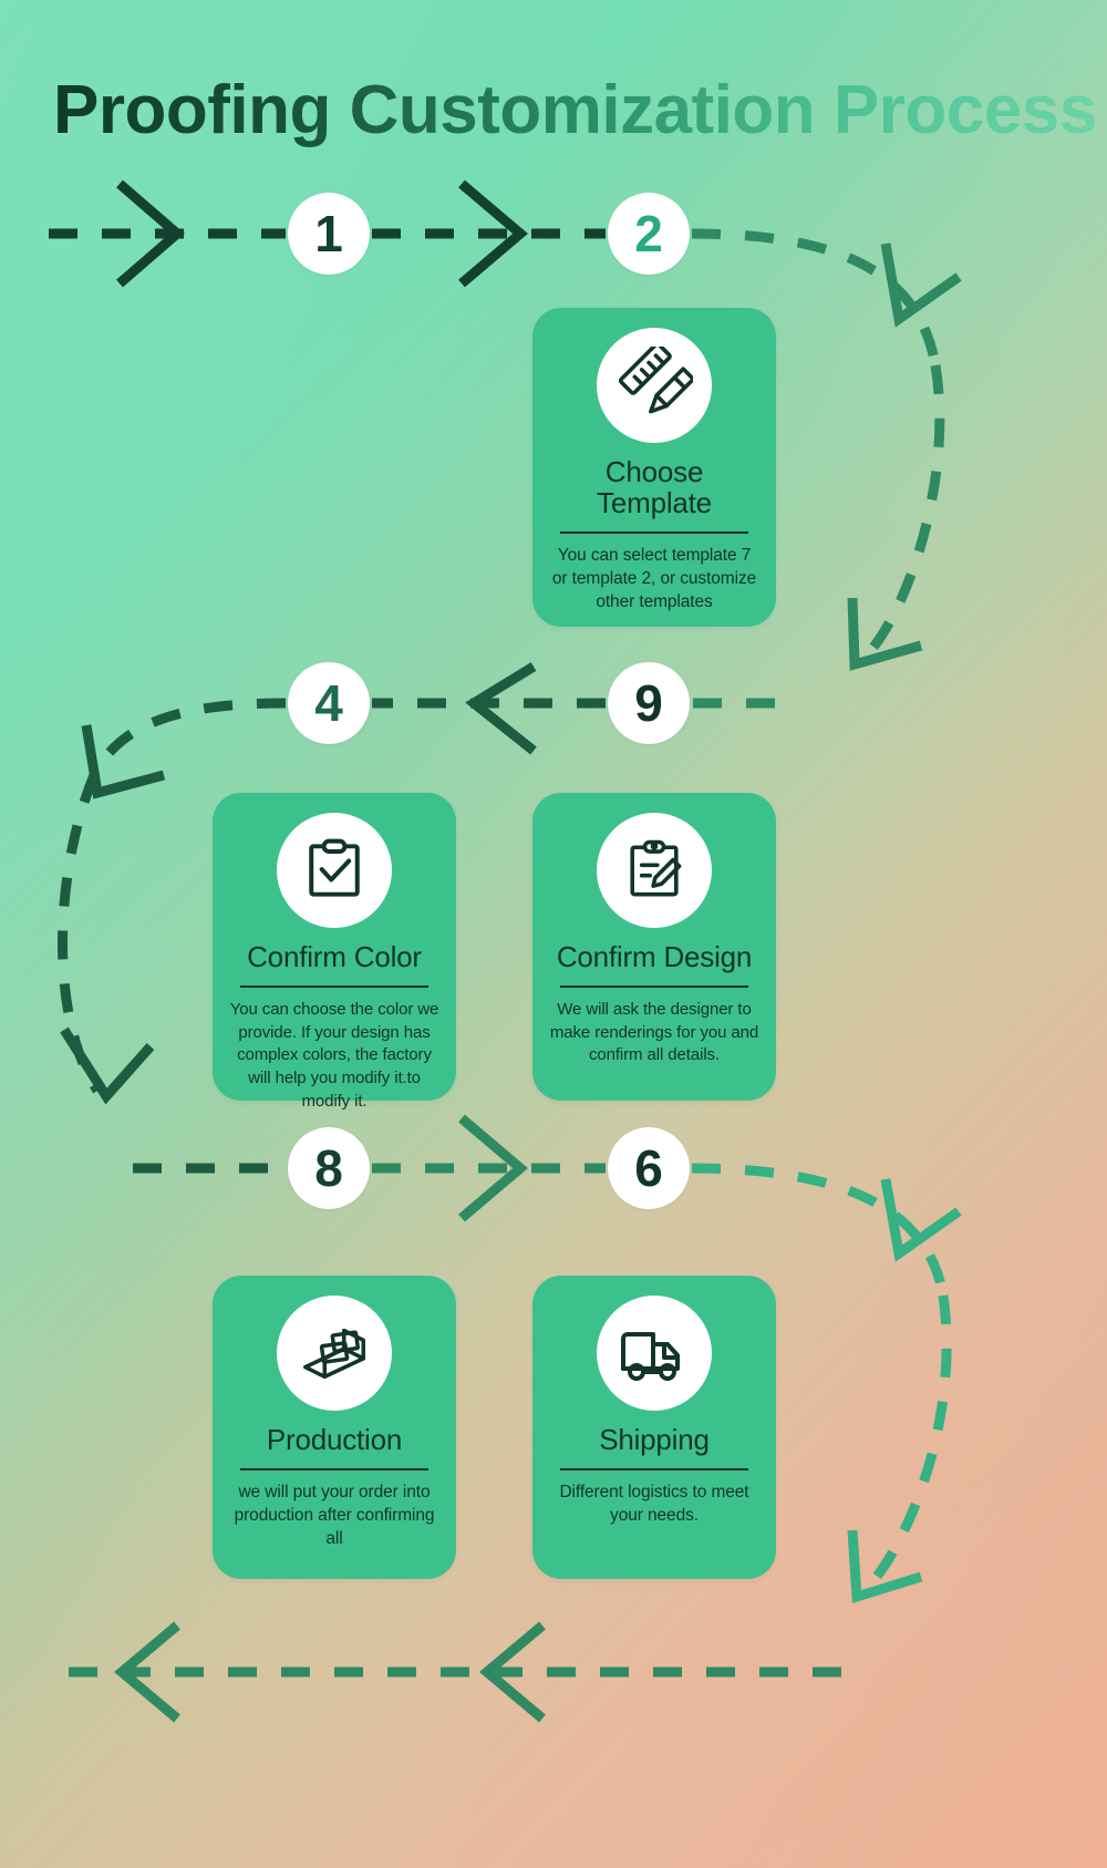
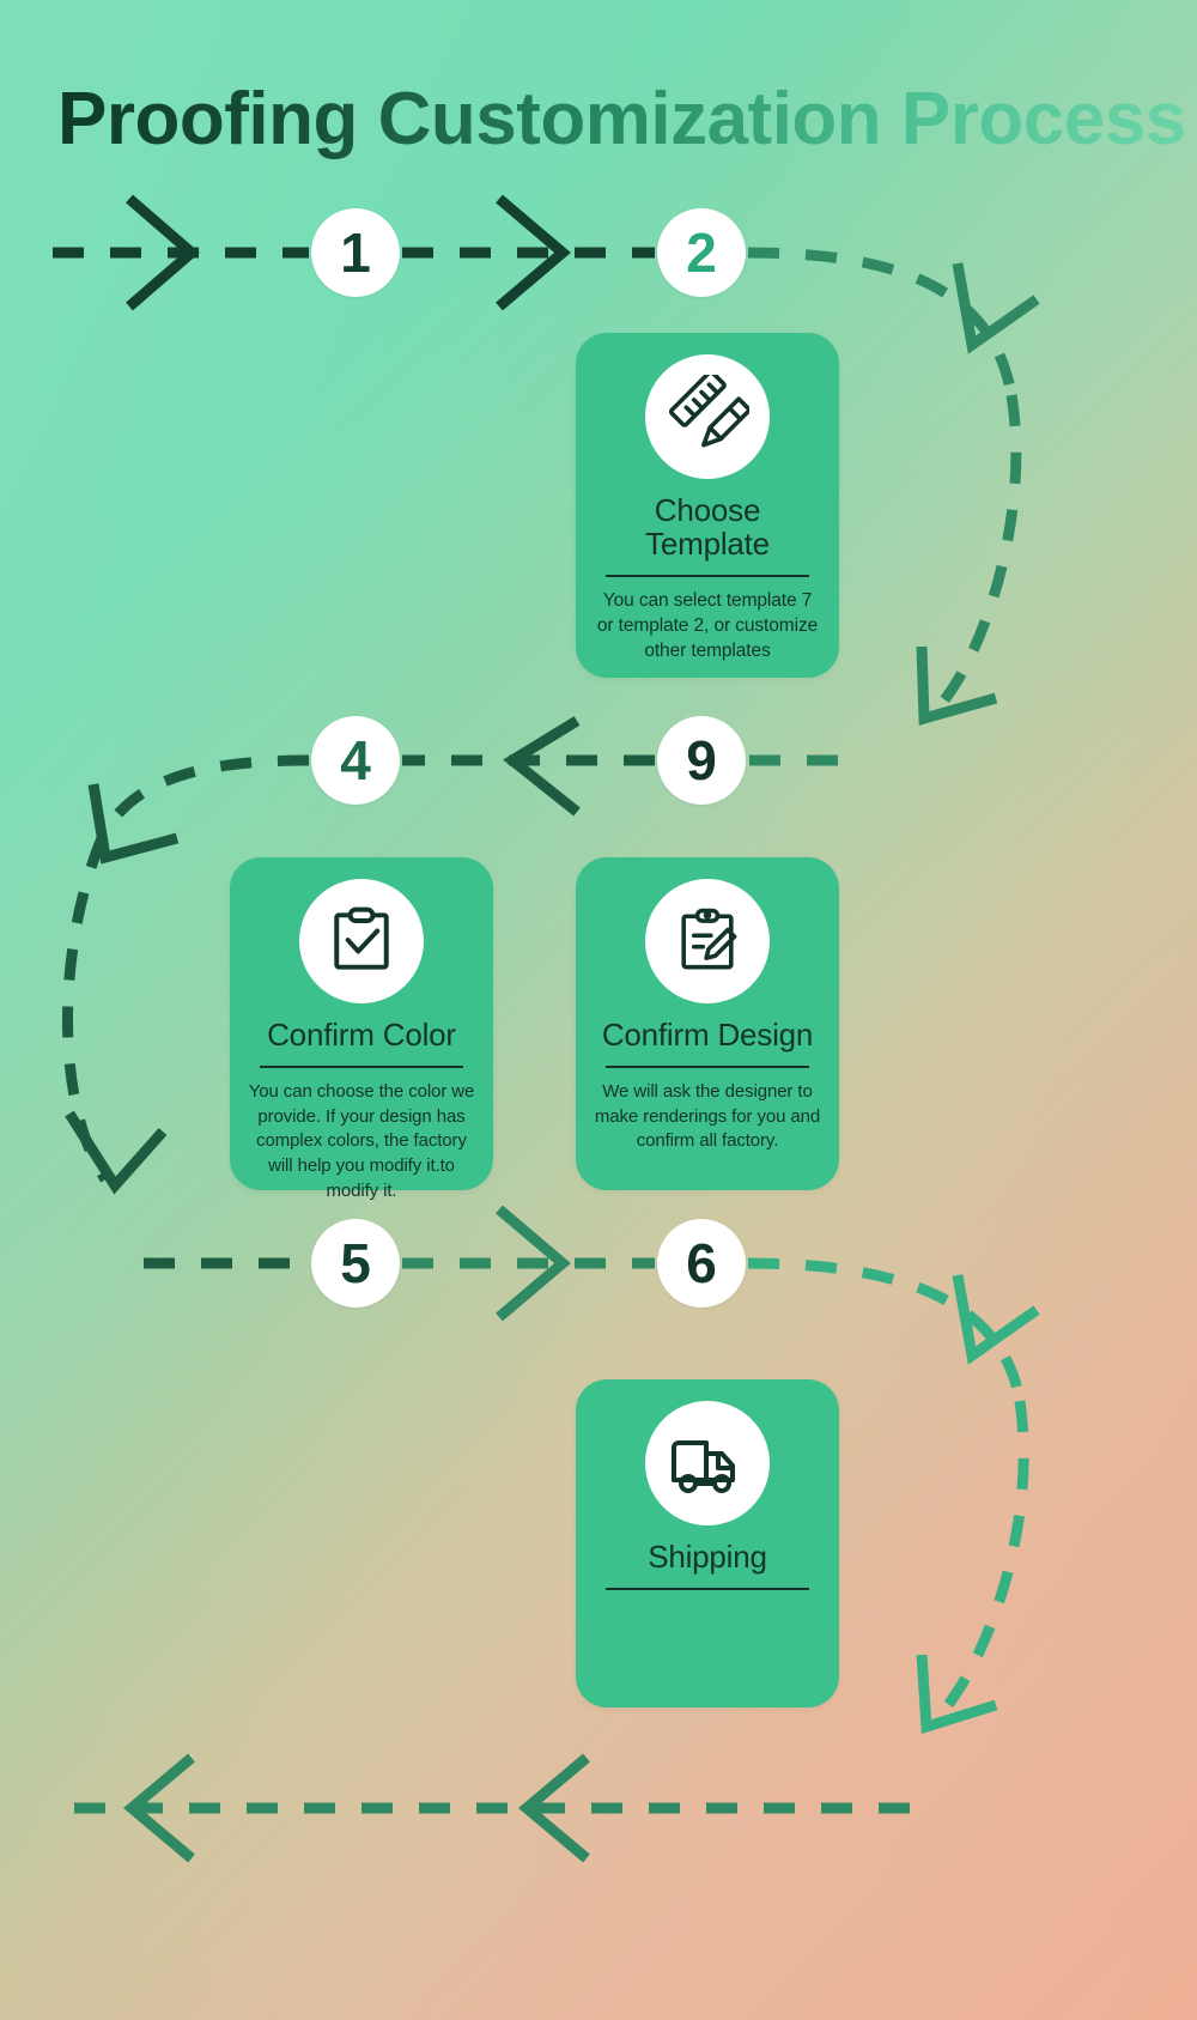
  Proofing Customization Process
  1
  2
  9
  4
- 8
+ 5
  6
  Choose Template
  You can select template 7 or template 2, or customize other templates
  Confirm Color
  You can choose the color we provide. If your design has complex colors, the factory will help you modify it.to modify it.
  Confirm Design
- We will ask the designer to make renderings for you and confirm all details.
+ We will ask the designer to make renderings for you and confirm all factory.
- Production
- we will put your order into production after confirming all
  Shipping
- Different logistics to meet your needs.
